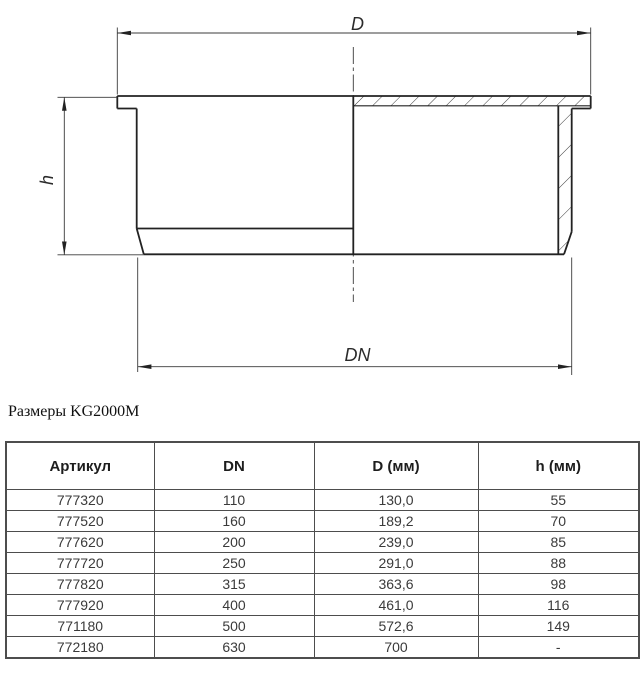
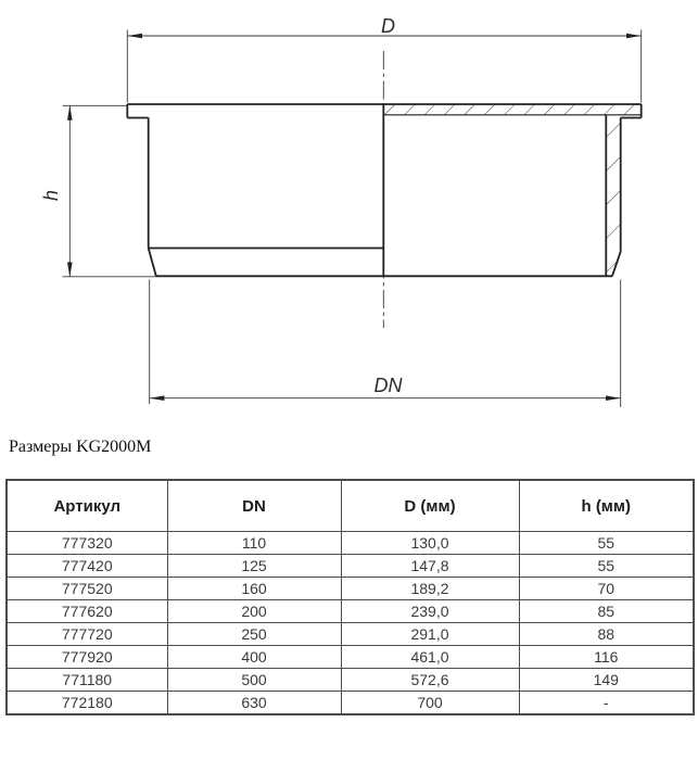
  D
  DN
  Размеры KG2000M
  Артикул	DN	D (мм)	h (мм)
  777320	110	130,0	55
+ 777420	125	147,8	55
  777520	160	189,2	70
  777620	200	239,0	85
  777720	250	291,0	88
- 777820	315	363,6	98
  777920	400	461,0	116
  771180	500	572,6	149
  772180	630	700	-
